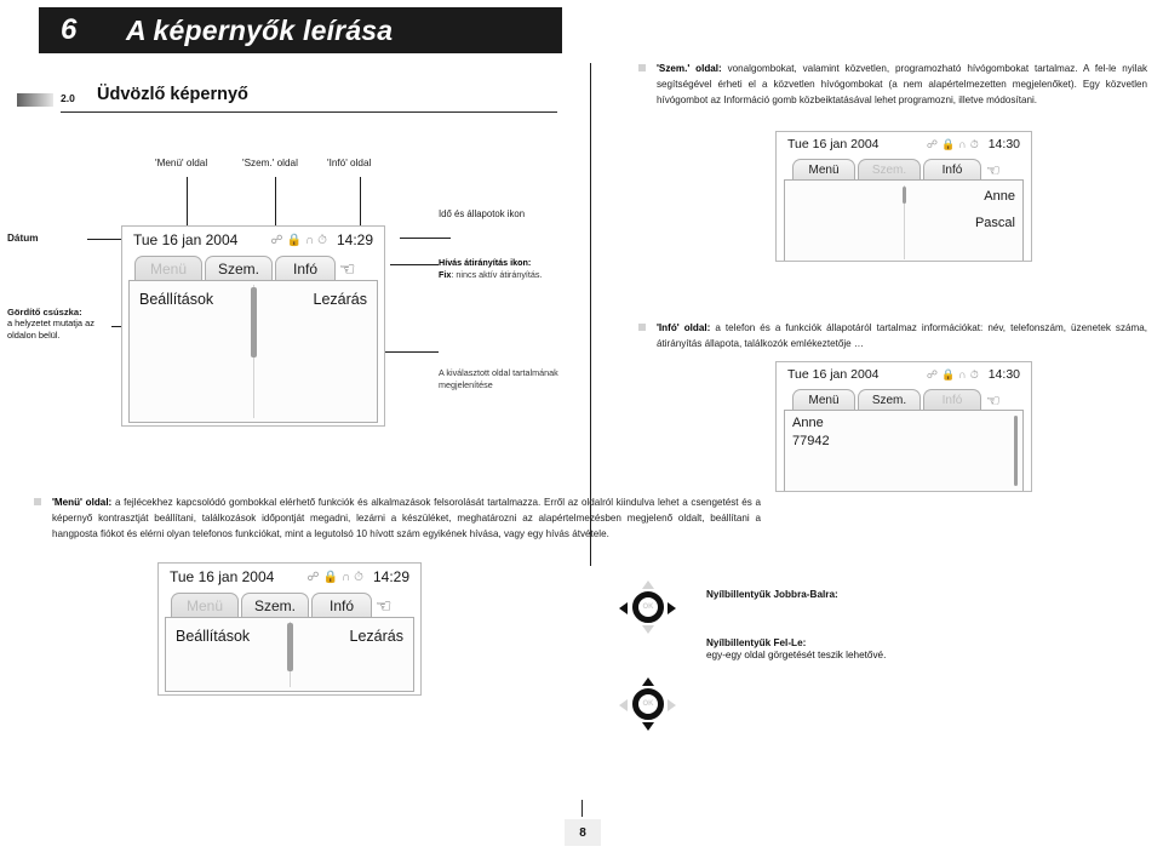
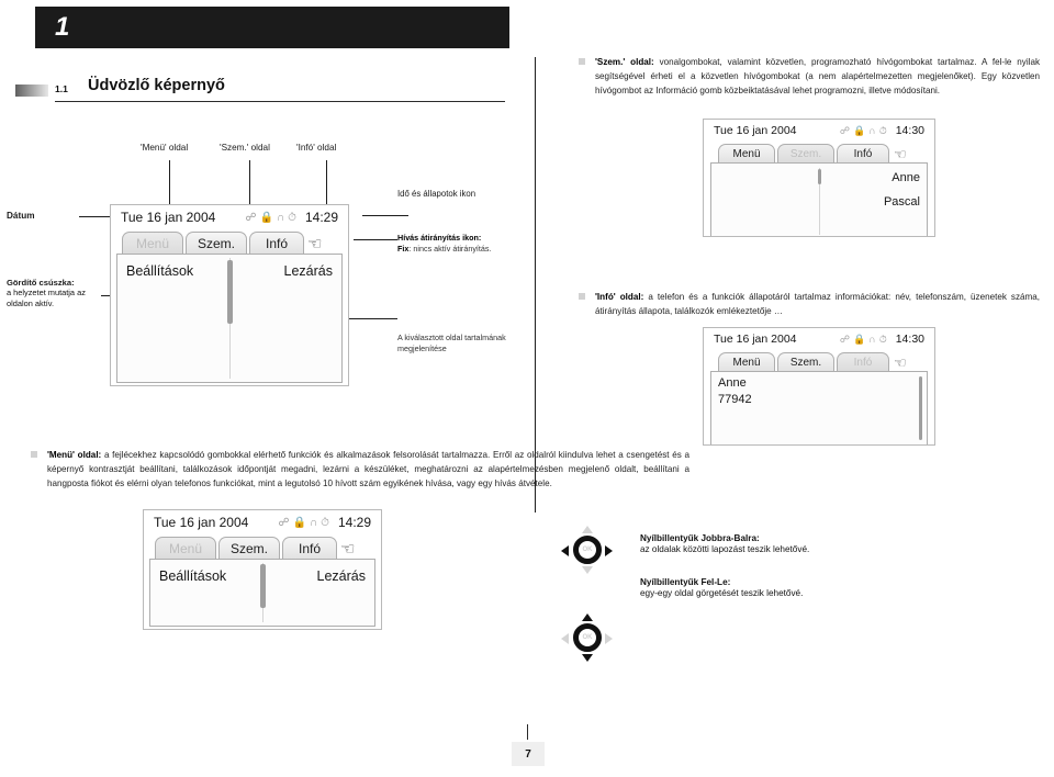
- 6
+ 1
- A képernyők leírása
- 2.0
+ 1.1
  Üdvözlő képernyő
  'Szem.' oldal: vonalgombokat, valamint közvetlen, programozható hívógombokat tartalmaz. A fel-le nyilak segítségével érheti el a közvetlen hívógombokat (a nem alapértelmezetten megjelenőket). Egy közvetlen hívógombot az Információ gomb közbeiktatásával lehet programozni, illetve módosítani.
  'Menü' oldal
  'Szem.' oldal
  'Infó' oldal
  Tue 16 jan 2004
  ☍
  🔒
  ∩
  ⏱
  14:30
  Menü
  Szem.
  Infó
  ☜
  Anne
  Pascal
  Dátum
  Gördítő csúszka:
- a helyzetet mutatja az oldalon belül.
+ a helyzetet mutatja az oldalon aktív.
  Idő és állapotok ikon
  Hívás átirányítás ikon:
  Fix: nincs aktív átirányítás.
  A kiválasztott oldal tartalmának megjelenítése
  Tue 16 jan 2004
  ☍
  🔒
  ∩
  ⏱
  14:29
  Menü
  Szem.
  Infó
  ☜
  Beállítások
  Lezárás
  'Infó' oldal: a telefon és a funkciók állapotáról tartalmaz információkat: név, telefonszám, üzenetek száma, átirányítás állapota, találkozók emlékeztetője …
  Tue 16 jan 2004
  ☍
  🔒
  ∩
  ⏱
  14:30
  Menü
  Szem.
  Infó
  ☜
  Anne
  77942
  'Menü' oldal: a fejlécekhez kapcsolódó gombokkal elérhető funkciók és alkalmazások felsorolását tartalmazza. Erről az oldalról kiindulva lehet a csengetést és a képernyő kontrasztját beállítani, találkozások időpontját megadni, lezárni a készüléket, meghatározni az alapértelmezésben megjelenő oldalt, beállítani a hangposta fiókot és elérni olyan telefonos funkciókat, mint a legutolsó 10 hívott szám egyikének hívása, vagy egy hívás átvétele.
  Tue 16 jan 2004
  ☍
  🔒
  ∩
  ⏱
  14:29
  Menü
  Szem.
  Infó
  ☜
  Beállítások
  Lezárás
  Nyílbillentyűk Jobbra-Balra:
+ az oldalak közötti lapozást teszik lehetővé.
  Nyílbillentyűk Fel-Le:
  egy-egy oldal görgetését teszik lehetővé.
- 8
+ 7
